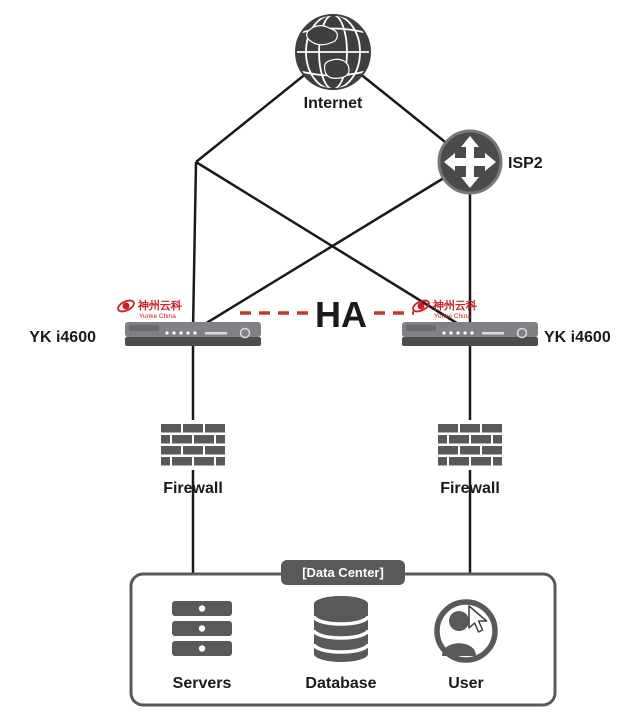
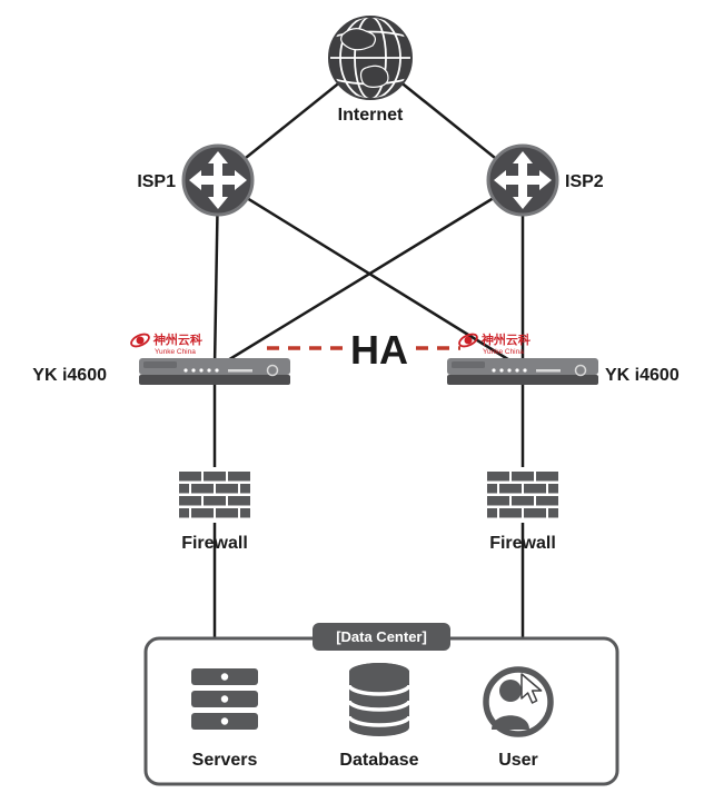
  HA
  Internet
+ ISP1
  ISP2
  YK i4600
  YK i4600
  Firewall
  Firewall
  [Data Center]
  Servers
  Database
  User
